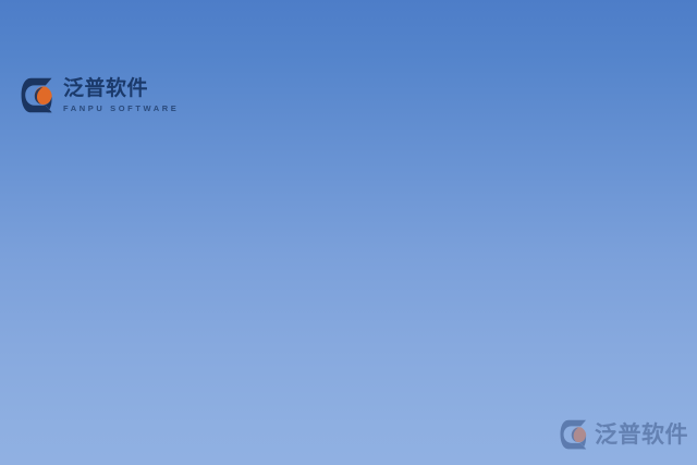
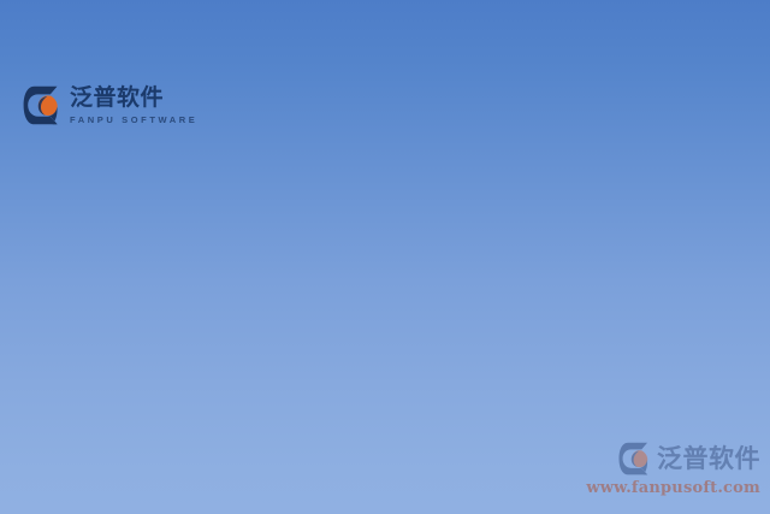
  泛普软件
  FANPU SOFTWARE
  泛普软件
+ www.fanpusoft.com
